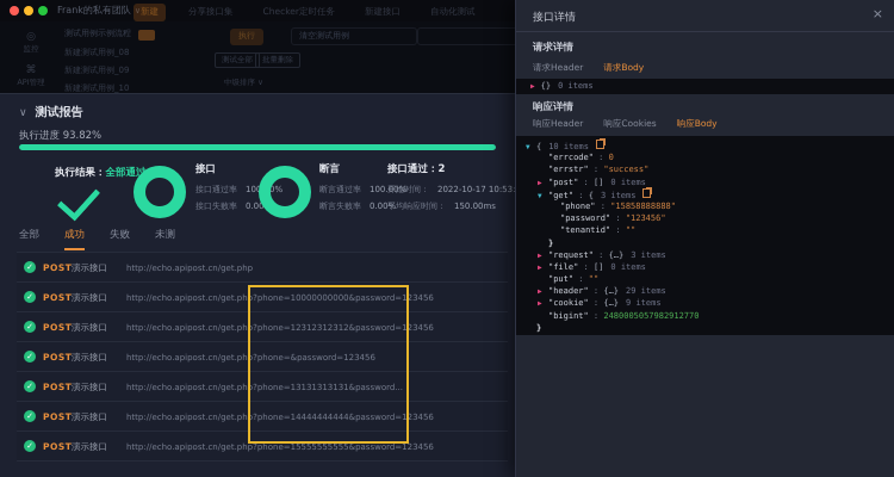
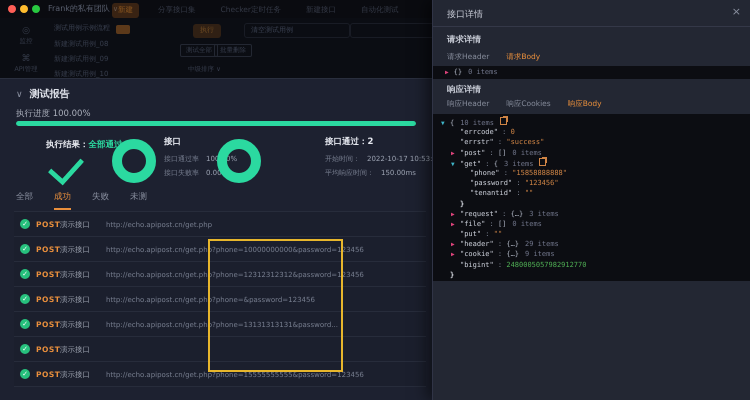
  Frank的私有团队 ∨
  新建
  分享接口集
  Checker定时任务
  新建接口
  自动化测试
  ◎
  监控
  ⌘
  API管理
  测试用例示例流程
  新建测试用例_08
  新建测试用例_09
  新建测试用例_10
  执行
  清空测试用例
  测试全部
  批量删除
  中级排序 ∨
  ∨ 测试报告
- 执行进度 93.82%
+ 执行进度 100.00%
  执行结果：全部通过
  接口
  接口通过率 100.00%
  接口失败率 0.00%
- 断言
- 断言通过率 100.00%
- 断言失败率 0.00%
  接口通过：2
  开始时间： 2022-10-17 10:53
  平均响应时间： 150.00ms
  全部
  成功
  失败
  未测
  ✓
  POST
  演示接口
  http://echo.apipost.cn/get.php
  ✓
  POST
  演示接口
  http://echo.apipost.cn/get.php?phone=10000000000&password=123456
  ✓
  POST
  演示接口
  http://echo.apipost.cn/get.php?phone=12312312312&password=123456
  ✓
  POST
  演示接口
  http://echo.apipost.cn/get.php?phone=&password=123456
  ✓
  POST
  演示接口
  http://echo.apipost.cn/get.php?phone=13131313131&password...
  ✓
  POST
  演示接口
- http://echo.apipost.cn/get.php?phone=14444444444&password=123456
  ✓
  POST
  演示接口
  http://echo.apipost.cn/get.php?phone=15555555555&password=123456
  接口详情
  ×
  请求详情
  请求Header
  请求Body
  {} 0 items
  响应详情
  响应Header
  响应Cookies
  响应Body
  { 10 items
  "errcode" : 0
  "errstr" : "success"
  "post" : [] 0 items
  "get" : { 3 items
  "phone" : "15858888888"
  "password" : "123456"
  "tenantid" : ""
  }
  "request" : {…} 3 items
  "file" : [] 0 items
  "put" : ""
  "header" : {…} 29 items
  "bigint" : 2480005057982912770
  }
